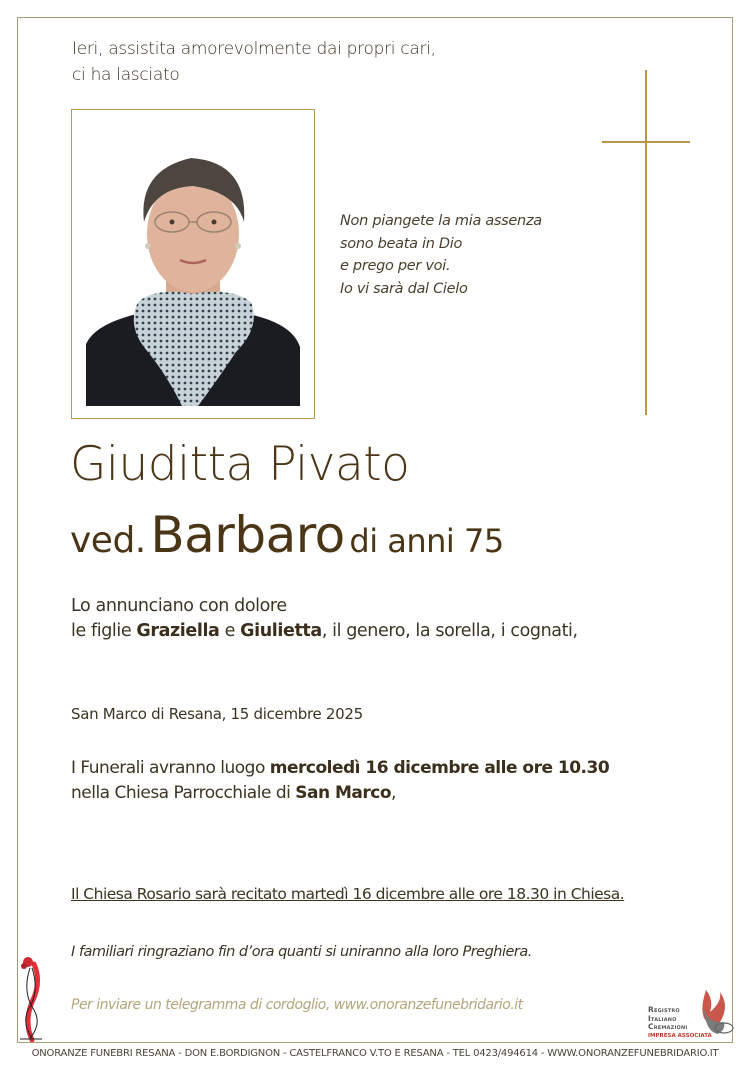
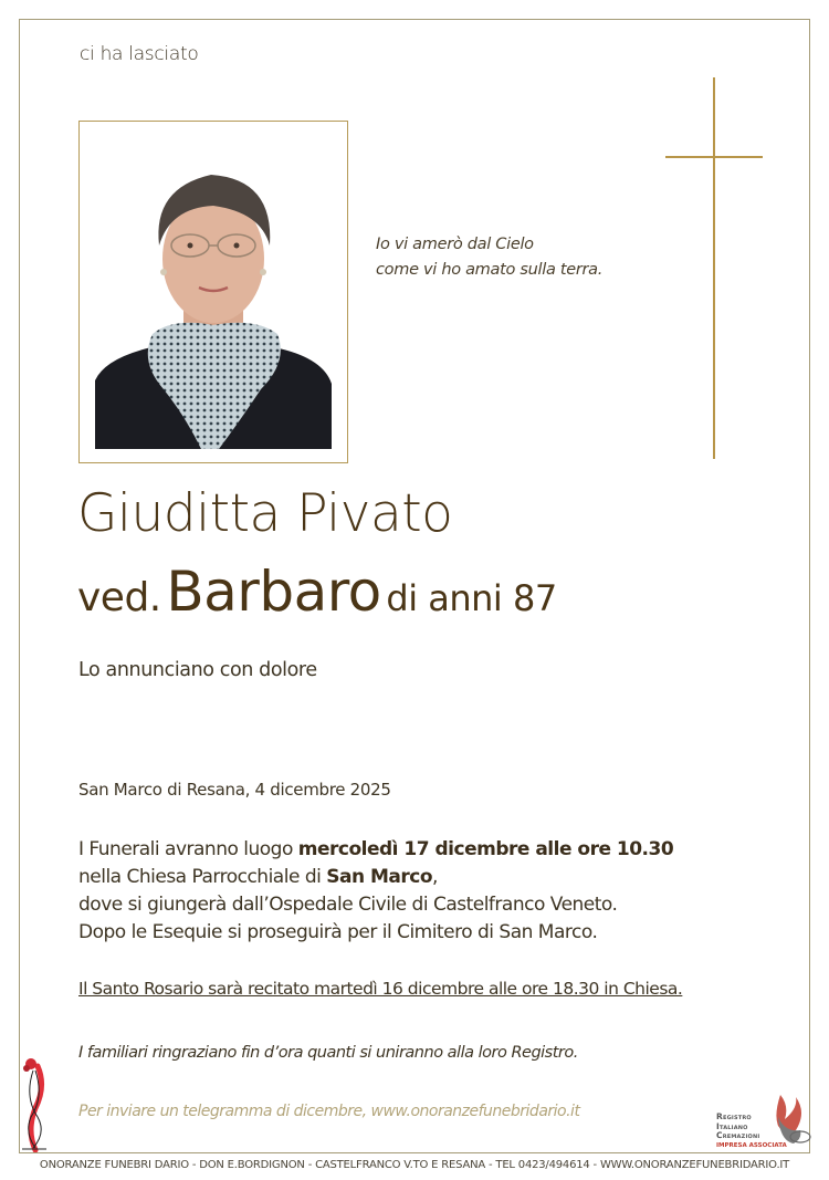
- Ieri, assistita amorevolmente dai propri cari,
  ci ha lasciato
- Non piangete la mia assenza
- sono beata in Dio
- e prego per voi.
- Io vi sarà dal Cielo
+ Io vi amerò dal Cielo
+ come vi ho amato sulla terra.
  Giuditta Pivato
- ved. Barbaro di anni 75
+ ved. Barbaro di anni 87
  Lo annunciano con dolore
- le figlie Graziella e Giulietta, il genero, la sorella, i cognati,
- San Marco di Resana, 15 dicembre 2025
+ San Marco di Resana, 4 dicembre 2025
- I Funerali avranno luogo mercoledì 16 dicembre alle ore 10.30
+ I Funerali avranno luogo mercoledì 17 dicembre alle ore 10.30
  nella Chiesa Parrocchiale di San Marco,
+ dove si giungerà dall’Ospedale Civile di Castelfranco Veneto.
+ Dopo le Esequie si proseguirà per il Cimitero di San Marco.
- Il Chiesa Rosario sarà recitato martedì 16 dicembre alle ore 18.30 in Chiesa.
+ Il Santo Rosario sarà recitato martedì 16 dicembre alle ore 18.30 in Chiesa.
- I familiari ringraziano fin d’ora quanti si uniranno alla loro Preghiera.
+ I familiari ringraziano fin d’ora quanti si uniranno alla loro Registro.
- Per inviare un telegramma di cordoglio, www.onoranzefunebridario.it
+ Per inviare un telegramma di dicembre, www.onoranzefunebridario.it
  Registro
  Italiano
  Cremazioni
- ONORANZE FUNEBRI RESANA - DON E.BORDIGNON - CASTELFRANCO V.TO E RESANA - TEL 0423/494614 - WWW.ONORANZEFUNEBRIDARIO.IT
+ ONORANZE FUNEBRI DARIO - DON E.BORDIGNON - CASTELFRANCO V.TO E RESANA - TEL 0423/494614 - WWW.ONORANZEFUNEBRIDARIO.IT
